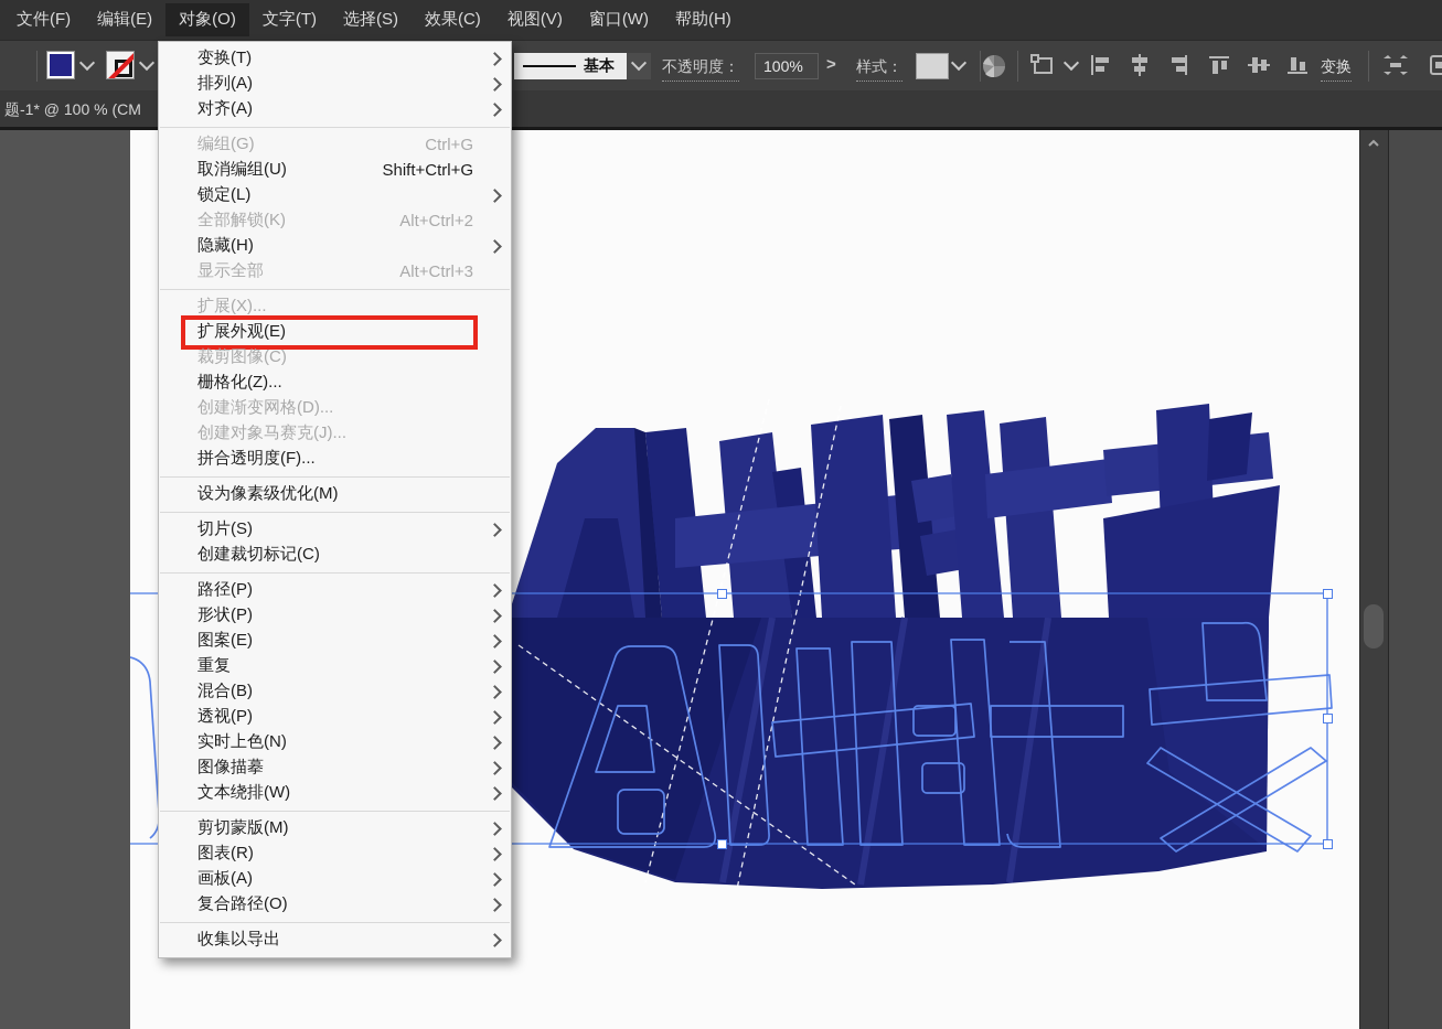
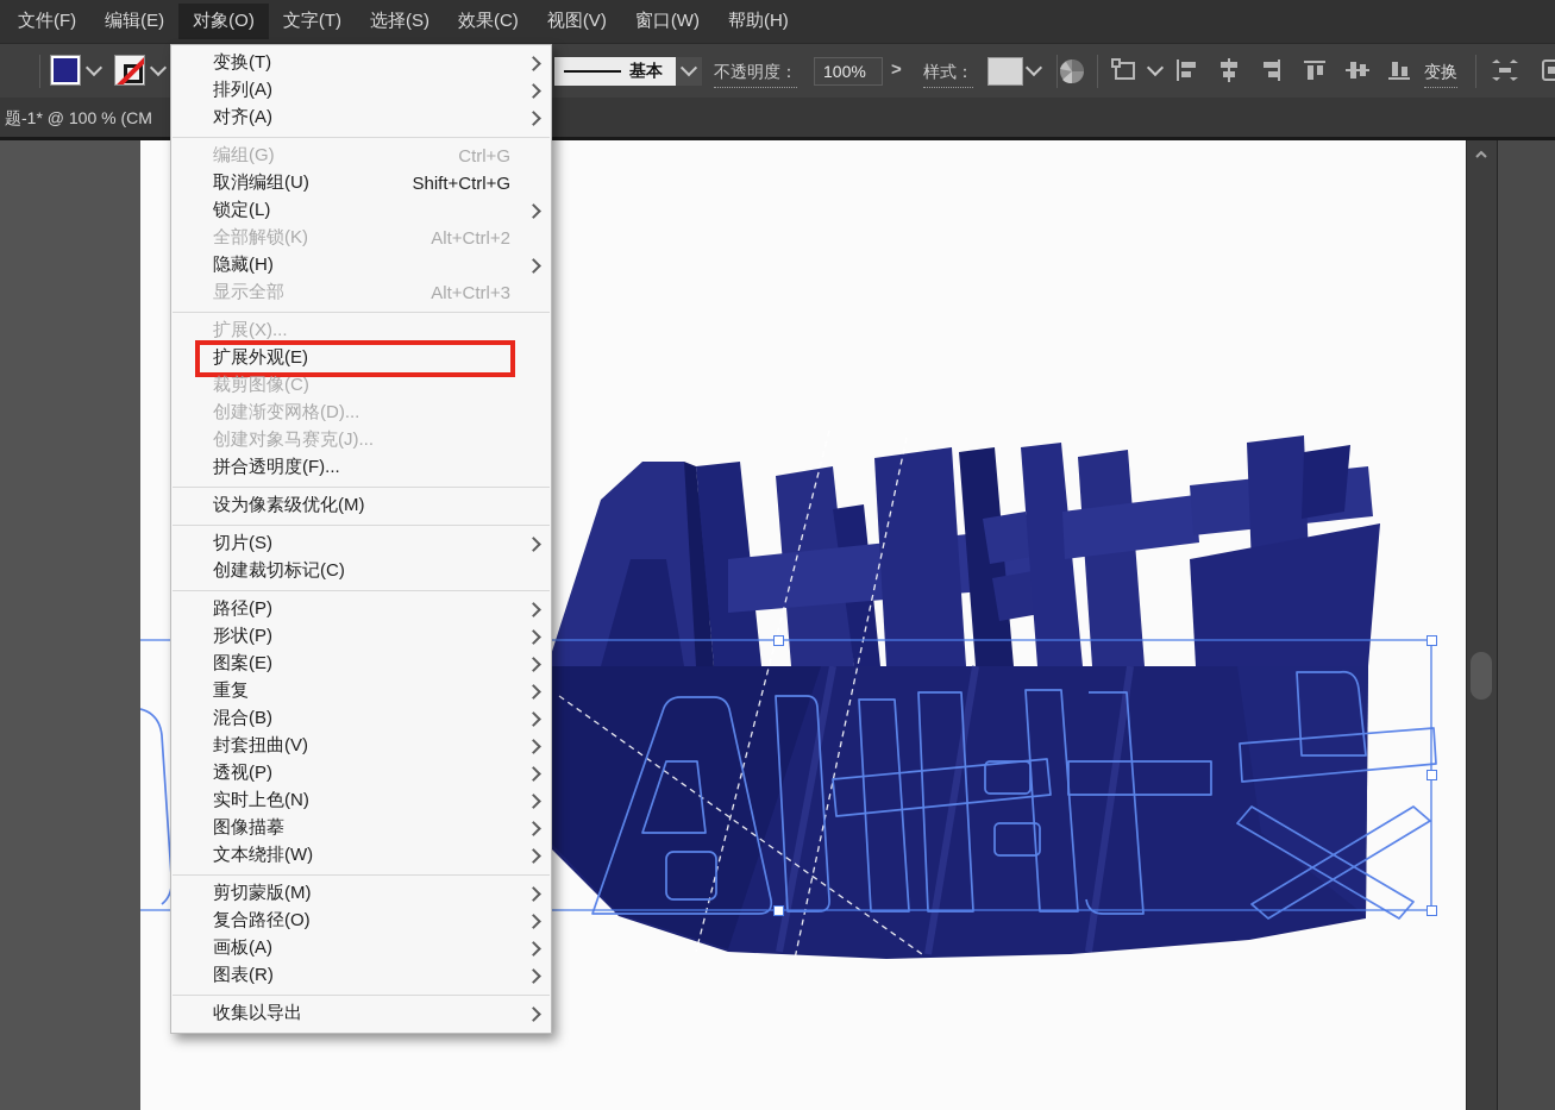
  文件(F)
  编辑(E)
  对象(O)
  文字(T)
  选择(S)
  效果(C)
  视图(V)
  窗口(W)
  帮助(H)
  基本
  不透明度：
  100%
  >
  样式：
  变换
  题-1* @ 100 % (CM
  变换(T)
  排列(A)
  对齐(A)
  编组(G)
  Ctrl+G
  取消编组(U)
  Shift+Ctrl+G
  锁定(L)
  全部解锁(K)
  Alt+Ctrl+2
  隐藏(H)
  显示全部
  Alt+Ctrl+3
  扩展(X)...
  扩展外观(E)
  裁剪图像(C)
- 栅格化(Z)...
  创建渐变网格(D)...
  创建对象马赛克(J)...
  拼合透明度(F)...
  设为像素级优化(M)
  切片(S)
  创建裁切标记(C)
  路径(P)
  形状(P)
  图案(E)
  重复
  混合(B)
+ 封套扭曲(V)
  透视(P)
  实时上色(N)
  图像描摹
  文本绕排(W)
  剪切蒙版(M)
- 图表(R)
+ 复合路径(O)
  画板(A)
- 复合路径(O)
+ 图表(R)
  收集以导出
